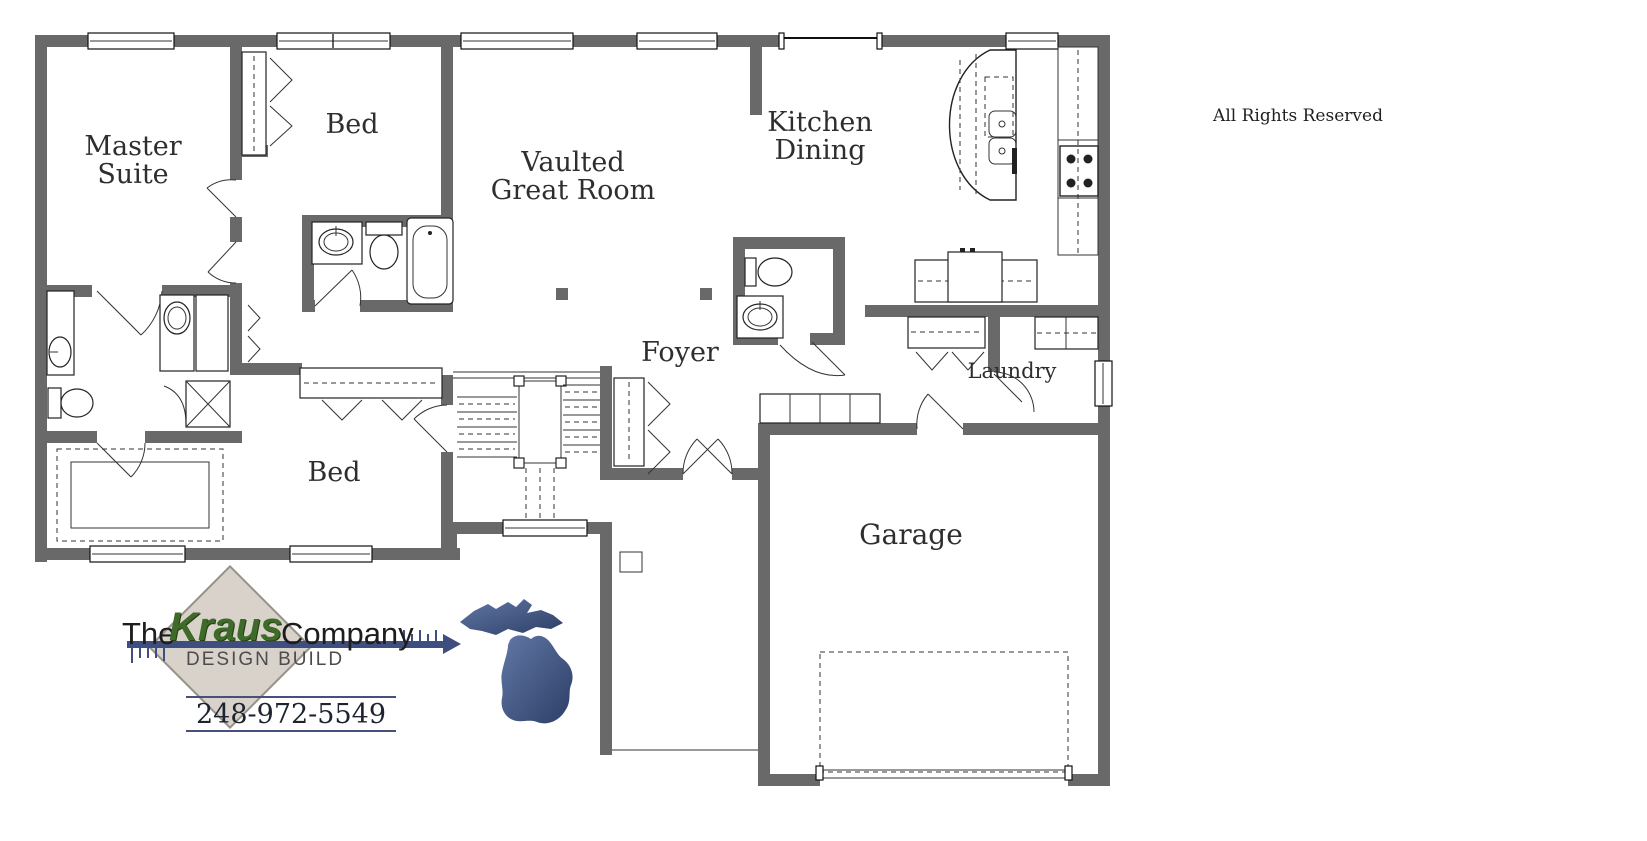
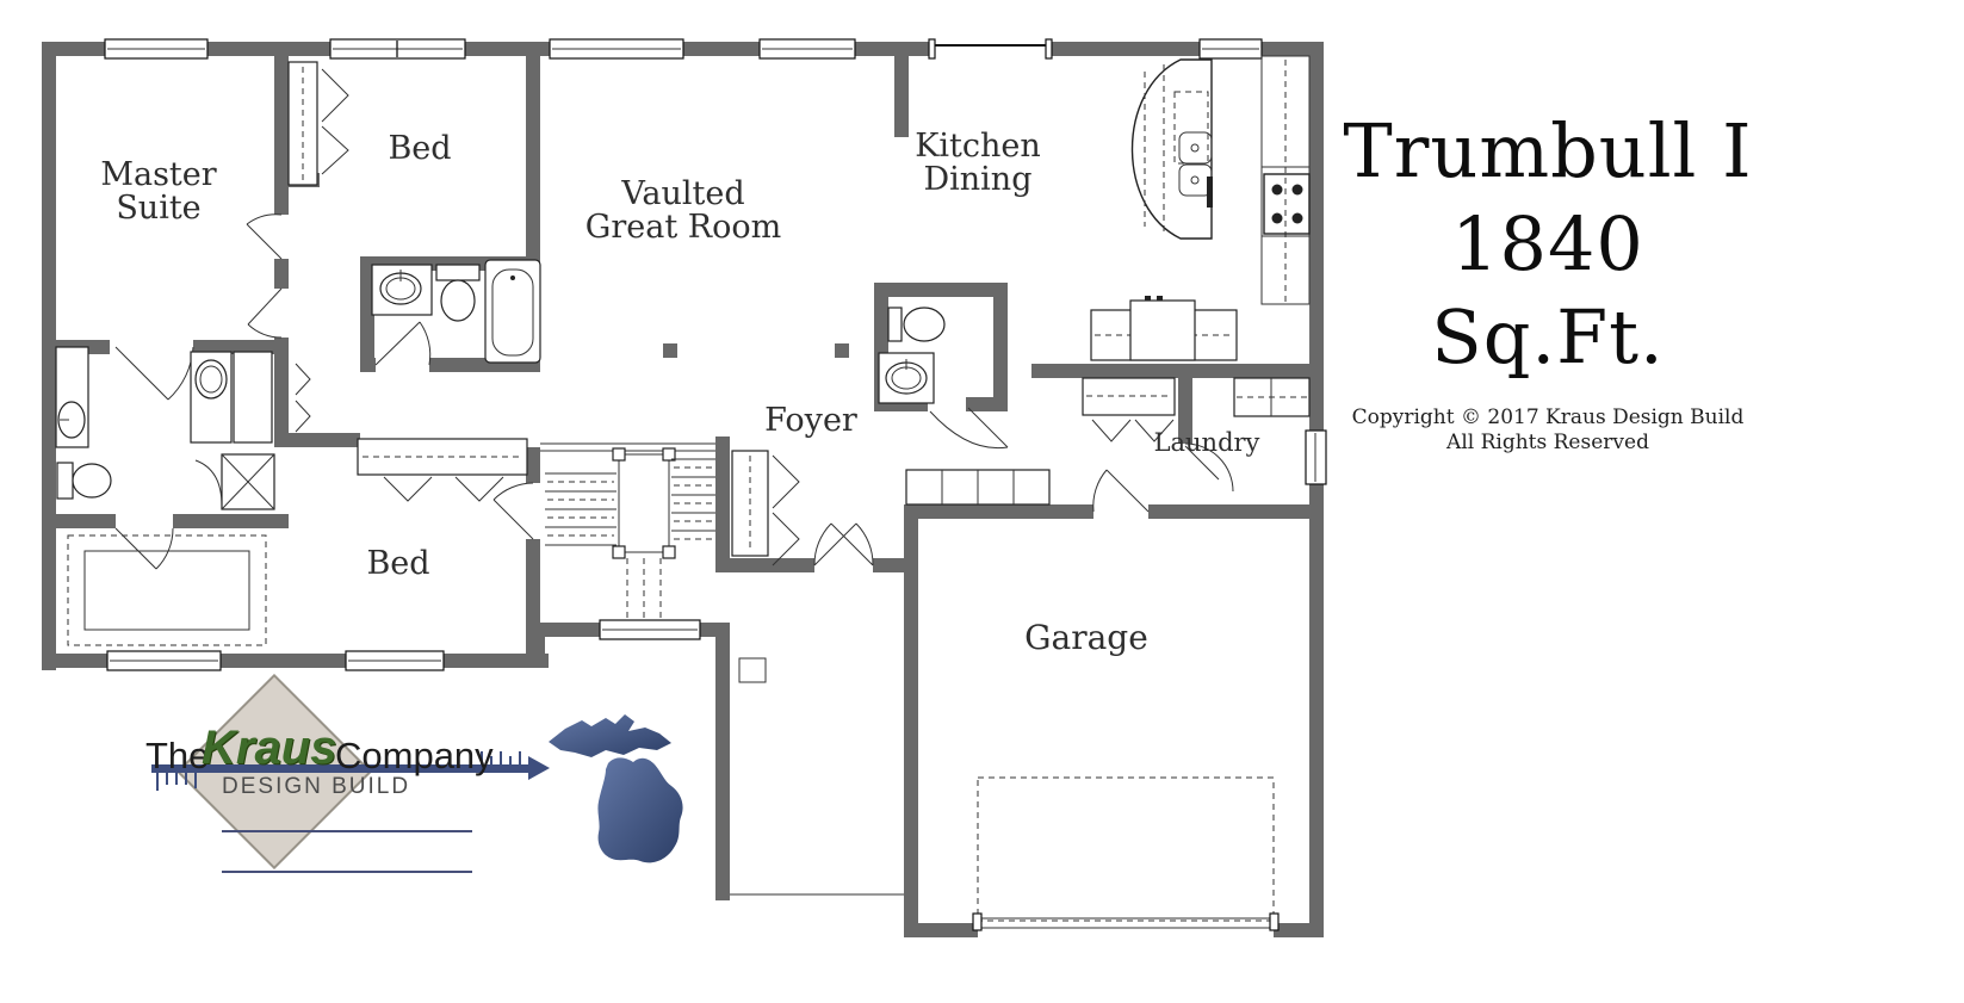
  Master
  Suite
  Bed
  Vaulted
  Great Room
  Kitchen
  Dining
  Foyer
  Laundry
  Bed
  Garage
+ Trumbull I
+ 1840 Sq.Ft.
+ Copyright © 2017 Kraus Design Build
  All Rights Reserved
  The
  Kraus
  Company
  DESIGN BUILD
- 248-972-5549
